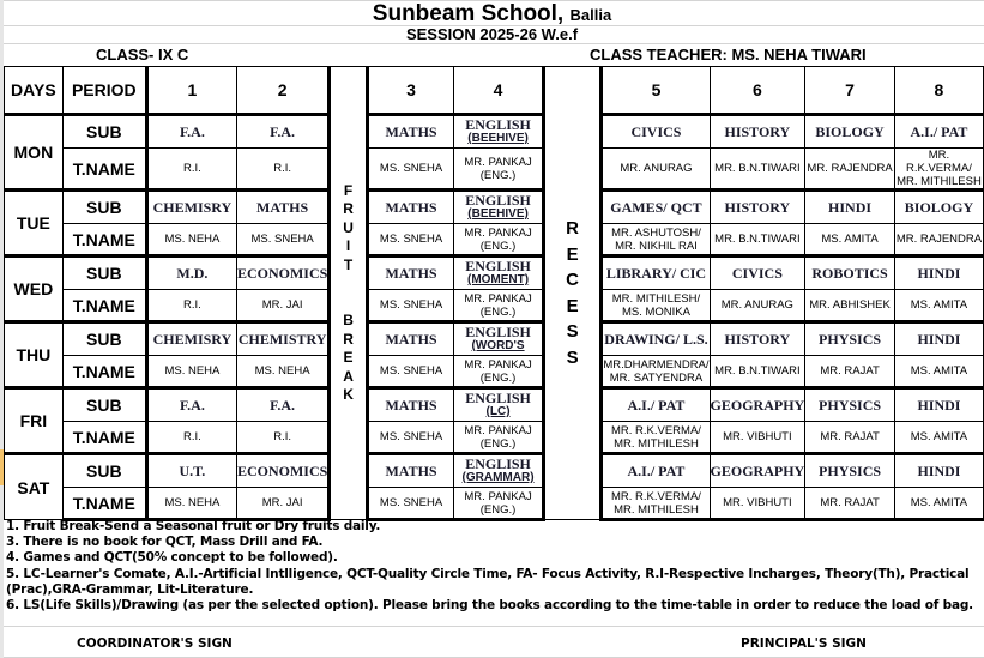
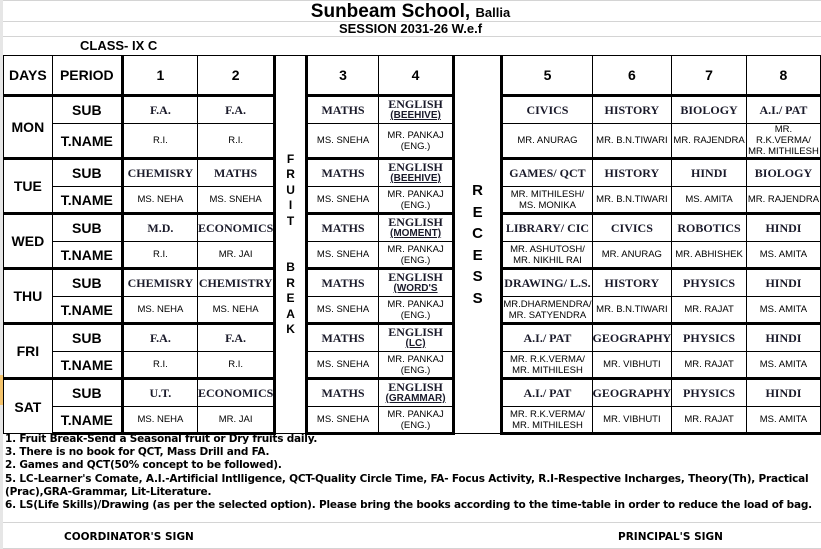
  Sunbeam School, Ballia
- SESSION 2025-26 W.e.f
+ SESSION 2031-26 W.e.f
  CLASS- IX C
- CLASS TEACHER: MS. NEHA TIWARI
  DAYS	PERIOD	1	2	F R U I T B R E A K	3	4	R E C E S S	5	6	7	8
  MON	SUB	F.A.	F.A.	MATHS	ENGLISH(BEEHIVE)	CIVICS	HISTORY	BIOLOGY	A.I./ PAT
  T.NAME	R.I.	R.I.	MS. SNEHA	MR. PANKAJ (ENG.)	MR. ANURAG	MR. B.N.TIWARI	MR. RAJENDRA	MR. R.K.VERMA/ MR. MITHILESH
  TUE	SUB	CHEMISRY	MATHS	MATHS	ENGLISH(BEEHIVE)	GAMES/ QCT	HISTORY	HINDI	BIOLOGY
- T.NAME	MS. NEHA	MS. SNEHA	MS. SNEHA	MR. PANKAJ (ENG.)	MR. ASHUTOSH/ MR. NIKHIL RAI	MR. B.N.TIWARI	MS. AMITA	MR. RAJENDRA
+ T.NAME	MS. NEHA	MS. SNEHA	MS. SNEHA	MR. PANKAJ (ENG.)	MR. MITHILESH/ MS. MONIKA	MR. B.N.TIWARI	MS. AMITA	MR. RAJENDRA
  WED	SUB	M.D.	ECONOMICS	MATHS	ENGLISH(MOMENT)	LIBRARY/ CIC	CIVICS	ROBOTICS	HINDI
- T.NAME	R.I.	MR. JAI	MS. SNEHA	MR. PANKAJ (ENG.)	MR. MITHILESH/ MS. MONIKA	MR. ANURAG	MR. ABHISHEK	MS. AMITA
+ T.NAME	R.I.	MR. JAI	MS. SNEHA	MR. PANKAJ (ENG.)	MR. ASHUTOSH/ MR. NIKHIL RAI	MR. ANURAG	MR. ABHISHEK	MS. AMITA
  THU	SUB	CHEMISRY	CHEMISTRY	MATHS	ENGLISH(WORD'S	DRAWING/ L.S.	HISTORY	PHYSICS	HINDI
  T.NAME	MS. NEHA	MS. NEHA	MS. SNEHA	MR. PANKAJ (ENG.)	MR.DHARMENDRA/ MR. SATYENDRA	MR. B.N.TIWARI	MR. RAJAT	MS. AMITA
  FRI	SUB	F.A.	F.A.	MATHS	ENGLISH(LC)	A.I./ PAT	GEOGRAPHY	PHYSICS	HINDI
  T.NAME	R.I.	R.I.	MS. SNEHA	MR. PANKAJ (ENG.)	MR. R.K.VERMA/ MR. MITHILESH	MR. VIBHUTI	MR. RAJAT	MS. AMITA
  SAT	SUB	U.T.	ECONOMICS	MATHS	ENGLISH(GRAMMAR)	A.I./ PAT	GEOGRAPHY	PHYSICS	HINDI
  T.NAME	MS. NEHA	MR. JAI	MS. SNEHA	MR. PANKAJ (ENG.)	MR. R.K.VERMA/ MR. MITHILESH	MR. VIBHUTI	MR. RAJAT	MS. AMITA
  1. Fruit Break-Send a Seasonal fruit or Dry fruits daily.
  3. There is no book for QCT, Mass Drill and FA.
- 4. Games and QCT(50% concept to be followed).
+ 2. Games and QCT(50% concept to be followed).
  5. LC-Learner's Comate, A.I.-Artificial Intlligence, QCT-Quality Circle Time, FA- Focus Activity, R.I-Respective Incharges, Theory(Th), Practical (Prac),GRA-Grammar, Lit-Literature.
  6. LS(Life Skills)/Drawing (as per the selected option). Please bring the books according to the time-table in order to reduce the load of bag.
  COORDINATOR'S SIGN
  PRINCIPAL'S SIGN
